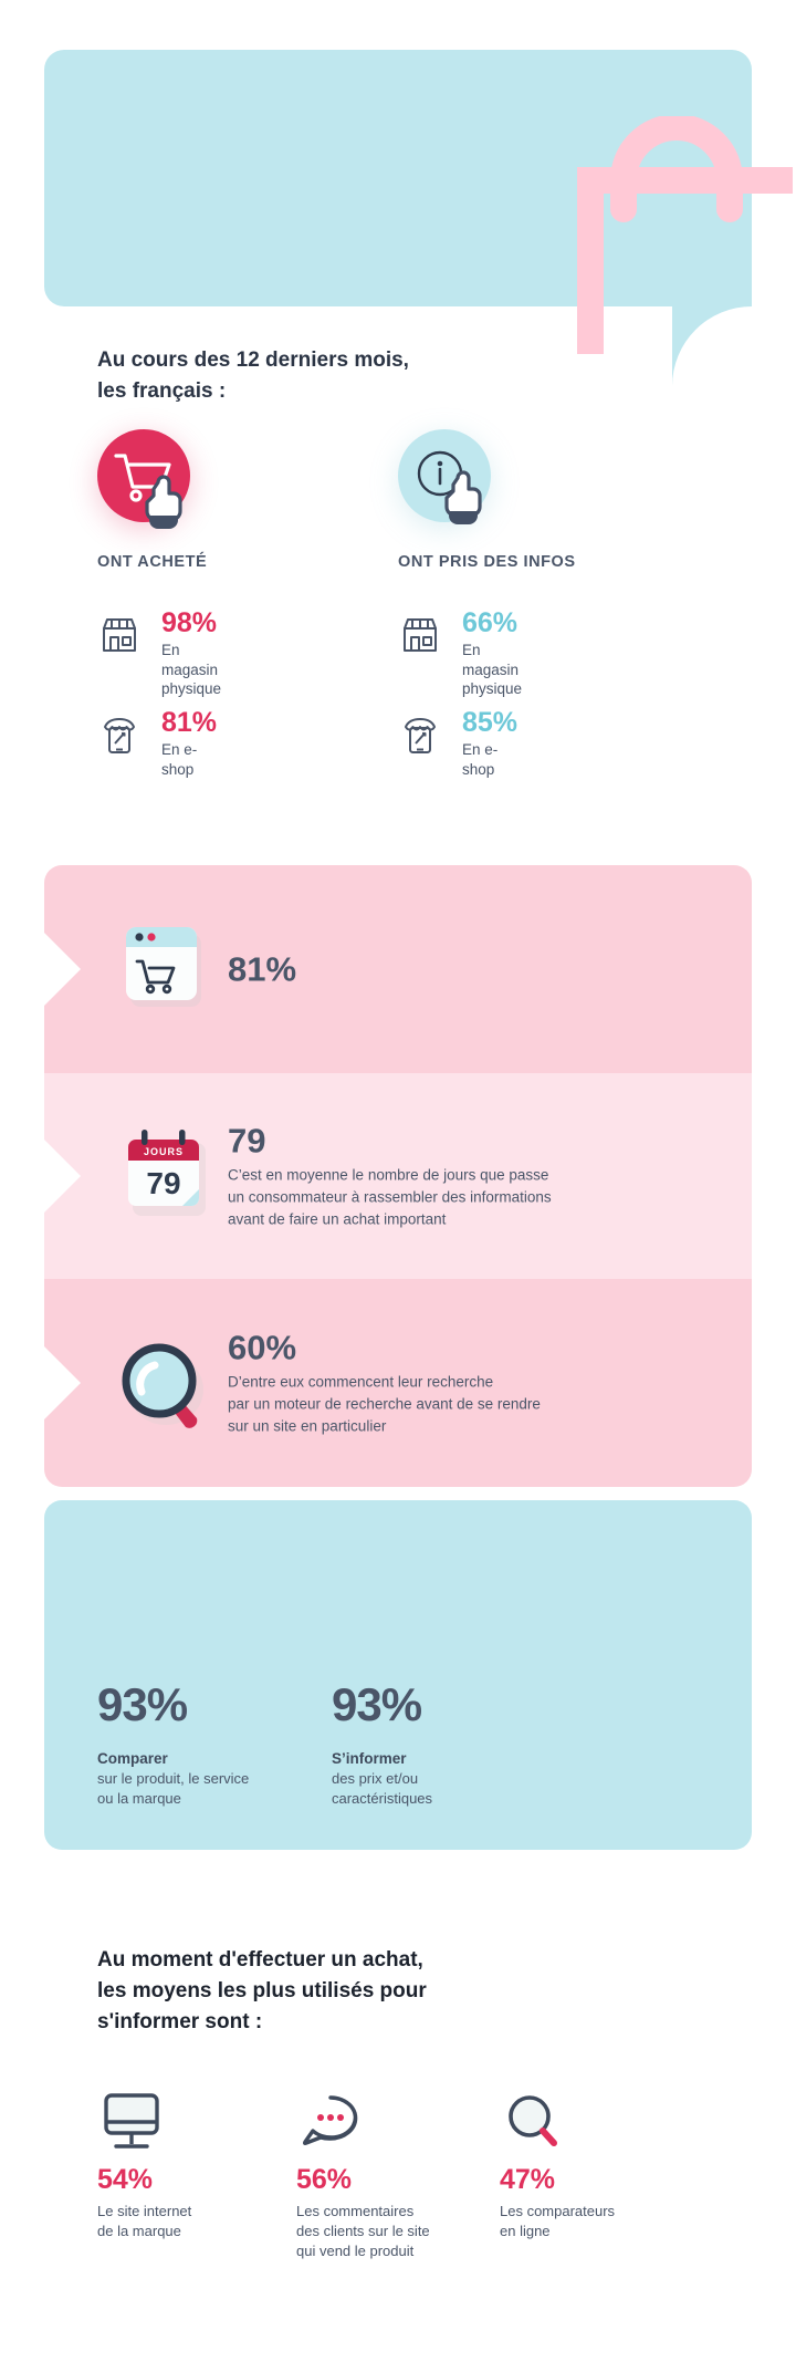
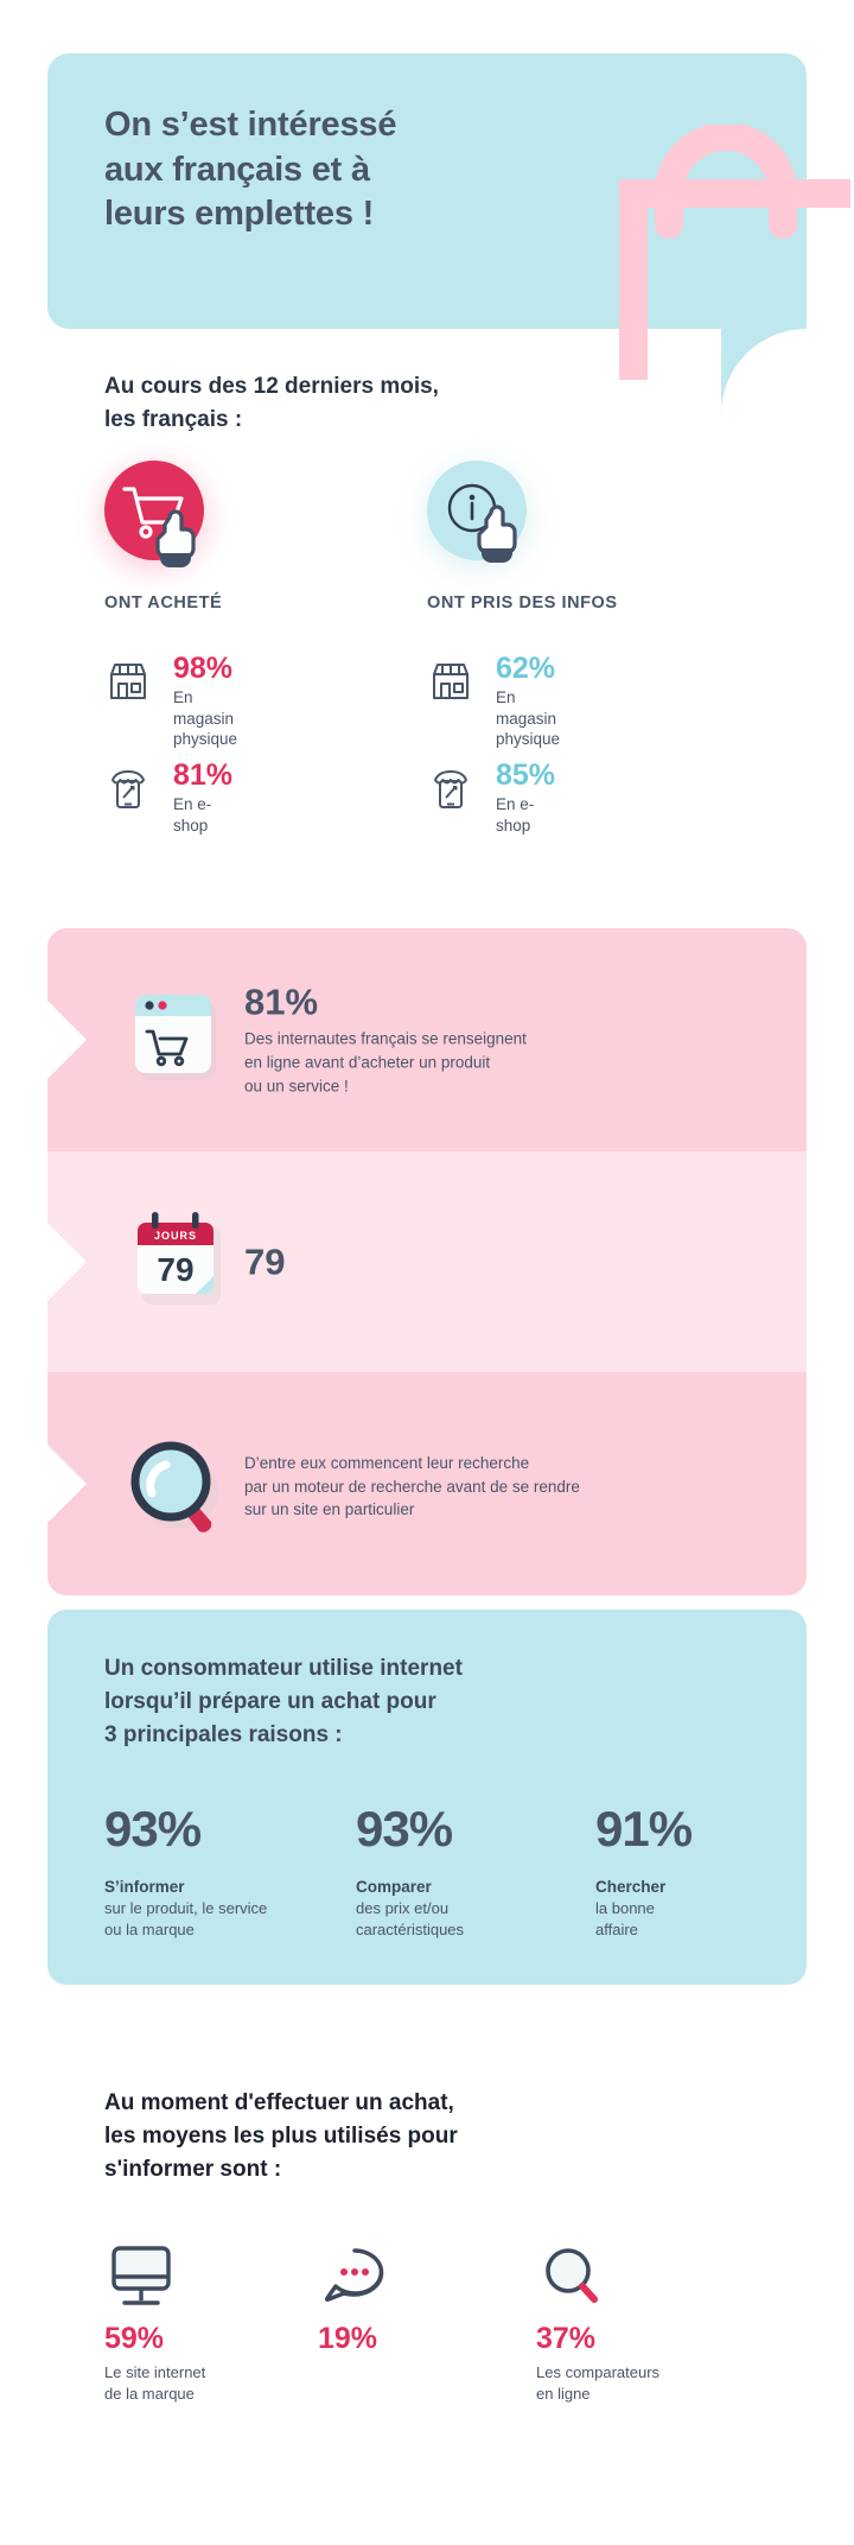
+ On s’est intéressé
+ aux français et à
+ leurs emplettes !
  Au cours des 12 derniers mois,
  les français :
  ONT ACHETÉ
  98%
  En magasin physique
  81%
  En e-shop
  ONT PRIS DES INFOS
- 66%
+ 62%
  En magasin physique
  85%
  En e-shop
  81%
+ Des internautes français se renseignent
+ en ligne avant d’acheter un produit
+ ou un service !
  JOURS
  79
  79
- C’est en moyenne le nombre de jours que passe
- un consommateur à rassembler des informations
- avant de faire un achat important
- 60%
  D’entre eux commencent leur recherche
  par un moteur de recherche avant de se rendre
  sur un site en particulier
+ Un consommateur utilise internet
+ lorsqu’il prépare un achat pour
+ 3 principales raisons :
  93%
- Comparer
+ S’informer
  sur le produit, le service
  ou la marque
  93%
- S’informer
+ Comparer
  des prix et/ou
  caractéristiques
+ 91%
+ Chercher
+ la bonne
+ affaire
  Au moment d'effectuer un achat,
  les moyens les plus utilisés pour
  s'informer sont :
- 54%
+ 59%
  Le site internet
  de la marque
- 56%
+ 19%
- Les commentaires
- des clients sur le site
- qui vend le produit
- 47%
+ 37%
  Les comparateurs
  en ligne
